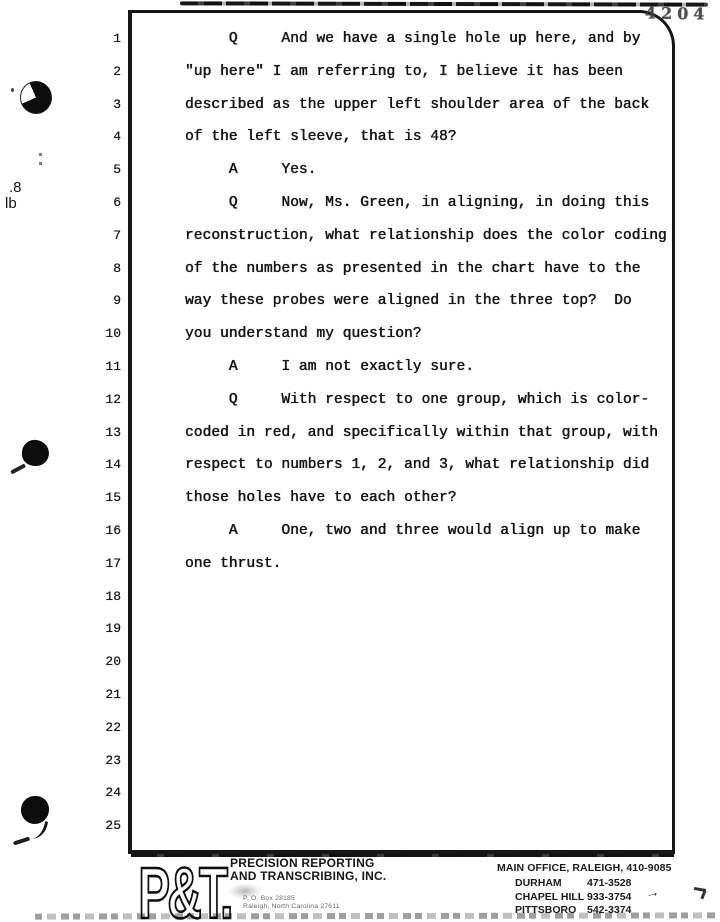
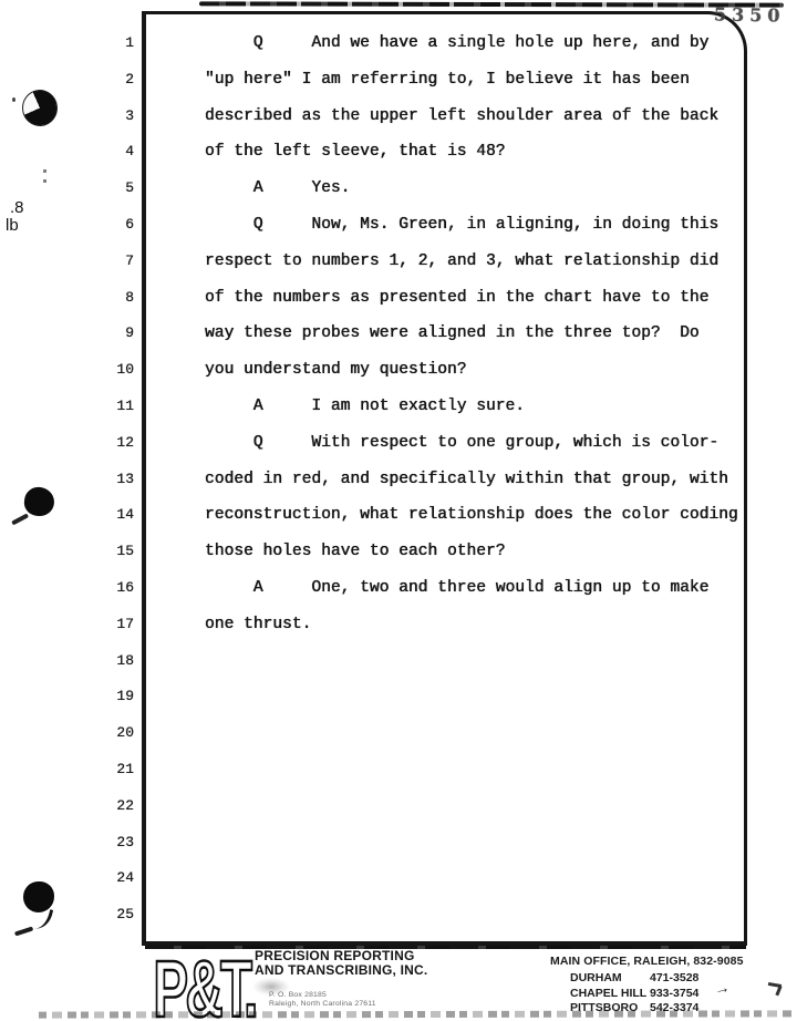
  .8
  lb
- 4204
+ 5350
  1
  2
  3
  4
  5
  6
  7
  8
  9
  10
  11
  12
  13
  14
  15
  16
  17
  18
  19
  20
  21
  22
  23
  24
  25
  Q And we have a single hole up here, and by
  "up here" I am referring to, I believe it has been
  described as the upper left shoulder area of the back
  of the left sleeve, that is 48?
  A Yes.
  Q Now, Ms. Green, in aligning, in doing this
- reconstruction, what relationship does the color coding
+ respect to numbers 1, 2, and 3, what relationship did
  of the numbers as presented in the chart have to the
  way these probes were aligned in the three top? Do
  you understand my question?
  A I am not exactly sure.
  Q With respect to one group, which is color-
  coded in red, and specifically within that group, with
- respect to numbers 1, 2, and 3, what relationship did
+ reconstruction, what relationship does the color coding
  those holes have to each other?
  A One, two and three would align up to make
  one thrust.
  P&T.
  PRECISION REPORTING
  AND TRANSCRIBING, INC.
- MAIN OFFICE, RALEIGH, 410-9085
+ MAIN OFFICE, RALEIGH, 832-9085
  DURHAM
  471-3528
  CHAPEL HILL
  933-3754
  PITTSBORO
  542-3374
